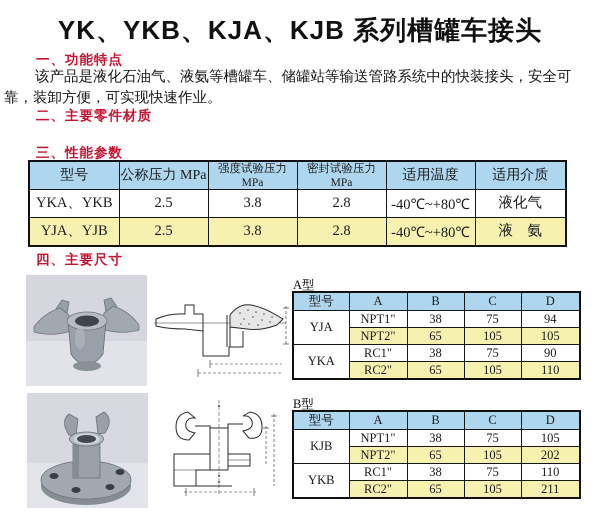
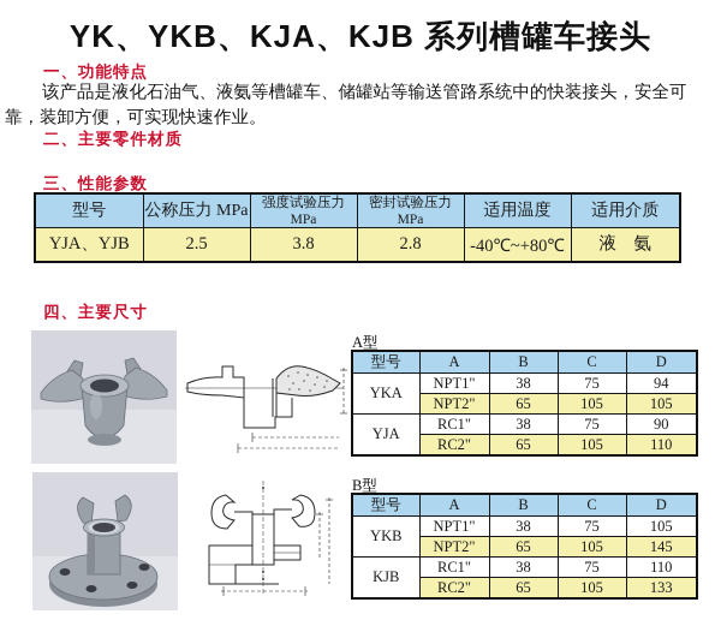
  YK、YKB、KJA、KJB 系列槽罐车接头
  一、功能特点
  该产品是液化石油气、液氨等槽罐车、储罐站等输送管路系统中的快装接头，安全可靠，装卸方便，可实现快速作业。
  二、主要零件材质
  三、性能参数
  型号	公称压力 MPa	强度试验压力MPa	密封试验压力MPa	适用温度	适用介质
- YKA、YKB	2.5	3.8	2.8	-40℃~+80℃	液化气
  YJA、YJB	2.5	3.8	2.8	-40℃~+80℃	液 氨
  四、主要尺寸
  A型
  型号	A	B	C	D
- YJA	NPT1"	38	75	94
+ YKA	NPT1"	38	75	94
  NPT2"	65	105	105
- YKA	RC1"	38	75	90
+ YJA	RC1"	38	75	90
  RC2"	65	105	110
  B型
  型号	A	B	C	D
- KJB	NPT1"	38	75	105
+ YKB	NPT1"	38	75	105
- NPT2"	65	105	202
+ NPT2"	65	105	145
- YKB	RC1"	38	75	110
+ KJB	RC1"	38	75	110
- RC2"	65	105	211
+ RC2"	65	105	133
